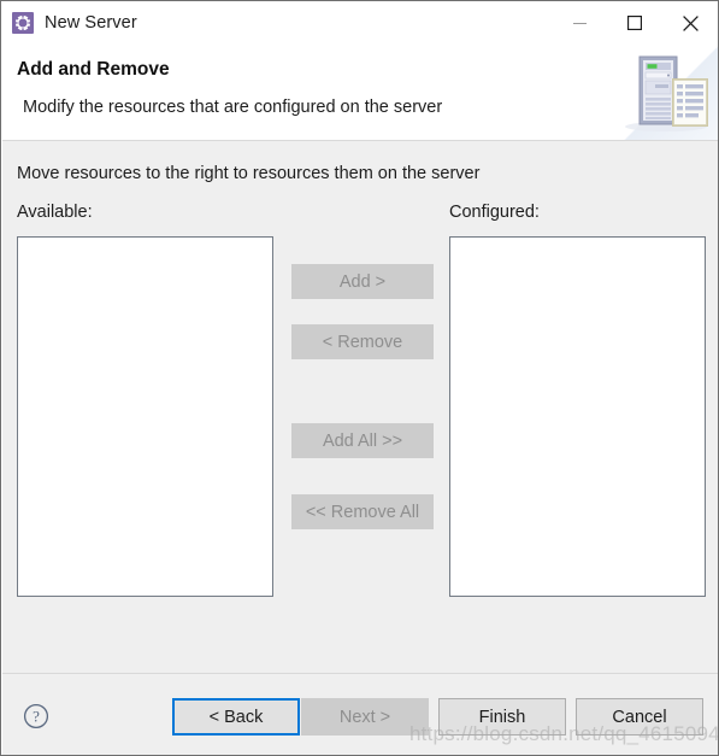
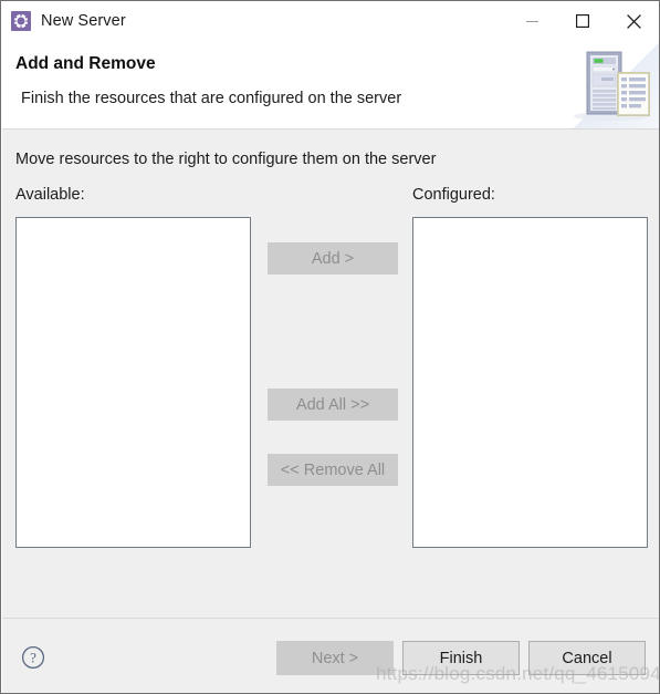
  New Server
  Add and Remove
- Modify the resources that are configured on the server
+ Finish the resources that are configured on the server
- Move resources to the right to resources them on the server
+ Move resources to the right to configure them on the server
  Available:
  Configured:
  Add >
- < Remove
  Add All >>
  << Remove All
  ?
- < Back
  Next >
  Finish
  Cancel
  https://blog.csdn.net/qq_4615094
